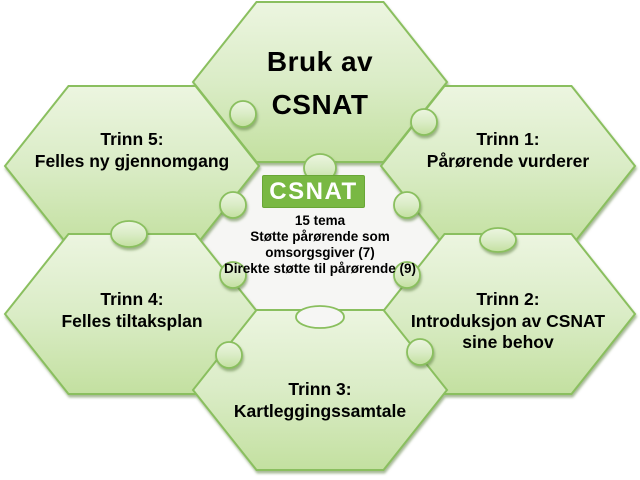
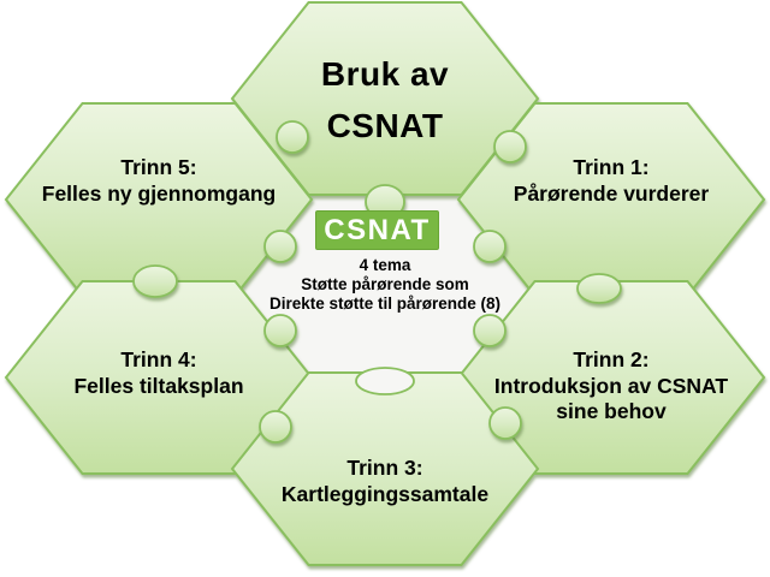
  Bruk av
  CSNAT
  Trinn 1:
  Pårørende vurderer
  Trinn 2:
  Introduksjon av CSNAT
  sine behov
  Trinn 3:
  Kartleggingssamtale
  Trinn 4:
  Felles tiltaksplan
  Trinn 5:
  Felles ny gjennomgang
  CSNAT
- 15 tema
+ 4 tema
  Støtte pårørende som
- omsorgsgiver (7)
- Direkte støtte til pårørende (9)
+ Direkte støtte til pårørende (8)
